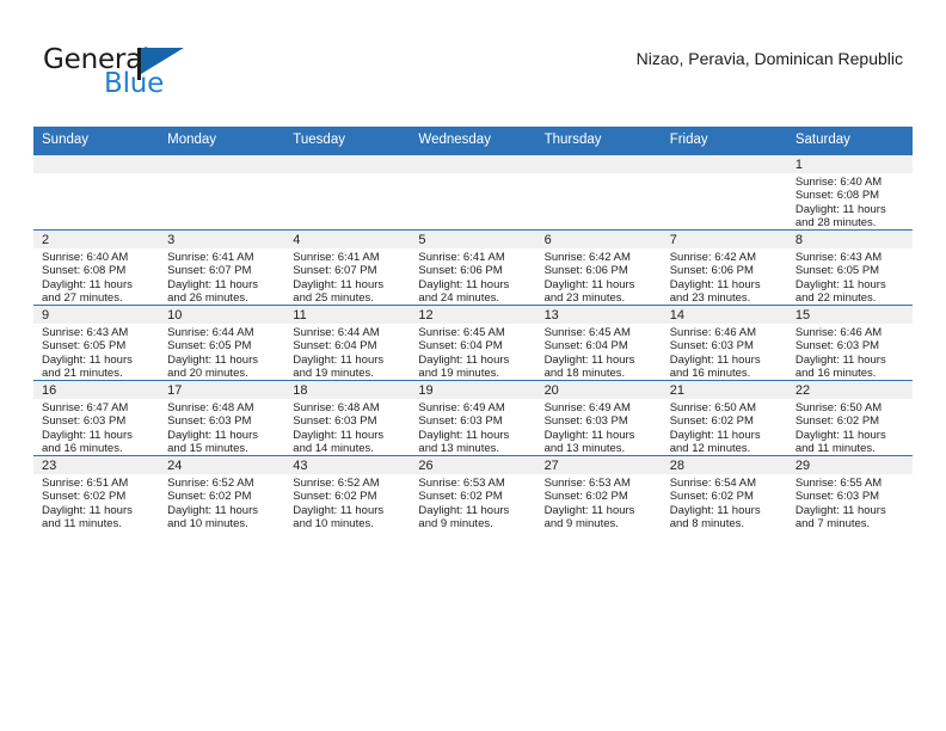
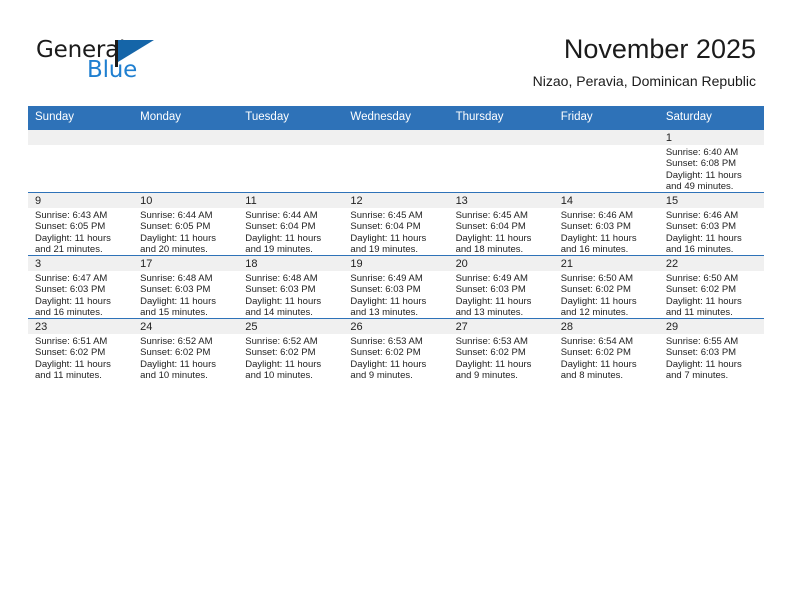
  General
  Blue
+ November 2025
  Nizao, Peravia, Dominican Republic
  Sunday	Monday	Tuesday	Wednesday	Thursday	Friday	Saturday
- 						1Sunrise: 6:40 AMSunset: 6:08 PMDaylight: 11 hoursand 28 minutes.
+ 						1Sunrise: 6:40 AMSunset: 6:08 PMDaylight: 11 hoursand 49 minutes.
- 2Sunrise: 6:40 AMSunset: 6:08 PMDaylight: 11 hoursand 27 minutes.	3Sunrise: 6:41 AMSunset: 6:07 PMDaylight: 11 hoursand 26 minutes.	4Sunrise: 6:41 AMSunset: 6:07 PMDaylight: 11 hoursand 25 minutes.	5Sunrise: 6:41 AMSunset: 6:06 PMDaylight: 11 hoursand 24 minutes.	6Sunrise: 6:42 AMSunset: 6:06 PMDaylight: 11 hoursand 23 minutes.	7Sunrise: 6:42 AMSunset: 6:06 PMDaylight: 11 hoursand 23 minutes.	8Sunrise: 6:43 AMSunset: 6:05 PMDaylight: 11 hoursand 22 minutes.
  9Sunrise: 6:43 AMSunset: 6:05 PMDaylight: 11 hoursand 21 minutes.	10Sunrise: 6:44 AMSunset: 6:05 PMDaylight: 11 hoursand 20 minutes.	11Sunrise: 6:44 AMSunset: 6:04 PMDaylight: 11 hoursand 19 minutes.	12Sunrise: 6:45 AMSunset: 6:04 PMDaylight: 11 hoursand 19 minutes.	13Sunrise: 6:45 AMSunset: 6:04 PMDaylight: 11 hoursand 18 minutes.	14Sunrise: 6:46 AMSunset: 6:03 PMDaylight: 11 hoursand 16 minutes.	15Sunrise: 6:46 AMSunset: 6:03 PMDaylight: 11 hoursand 16 minutes.
- 16Sunrise: 6:47 AMSunset: 6:03 PMDaylight: 11 hoursand 16 minutes.	17Sunrise: 6:48 AMSunset: 6:03 PMDaylight: 11 hoursand 15 minutes.	18Sunrise: 6:48 AMSunset: 6:03 PMDaylight: 11 hoursand 14 minutes.	19Sunrise: 6:49 AMSunset: 6:03 PMDaylight: 11 hoursand 13 minutes.	20Sunrise: 6:49 AMSunset: 6:03 PMDaylight: 11 hoursand 13 minutes.	21Sunrise: 6:50 AMSunset: 6:02 PMDaylight: 11 hoursand 12 minutes.	22Sunrise: 6:50 AMSunset: 6:02 PMDaylight: 11 hoursand 11 minutes.
+ 3Sunrise: 6:47 AMSunset: 6:03 PMDaylight: 11 hoursand 16 minutes.	17Sunrise: 6:48 AMSunset: 6:03 PMDaylight: 11 hoursand 15 minutes.	18Sunrise: 6:48 AMSunset: 6:03 PMDaylight: 11 hoursand 14 minutes.	19Sunrise: 6:49 AMSunset: 6:03 PMDaylight: 11 hoursand 13 minutes.	20Sunrise: 6:49 AMSunset: 6:03 PMDaylight: 11 hoursand 13 minutes.	21Sunrise: 6:50 AMSunset: 6:02 PMDaylight: 11 hoursand 12 minutes.	22Sunrise: 6:50 AMSunset: 6:02 PMDaylight: 11 hoursand 11 minutes.
- 23Sunrise: 6:51 AMSunset: 6:02 PMDaylight: 11 hoursand 11 minutes.	24Sunrise: 6:52 AMSunset: 6:02 PMDaylight: 11 hoursand 10 minutes.	43Sunrise: 6:52 AMSunset: 6:02 PMDaylight: 11 hoursand 10 minutes.	26Sunrise: 6:53 AMSunset: 6:02 PMDaylight: 11 hoursand 9 minutes.	27Sunrise: 6:53 AMSunset: 6:02 PMDaylight: 11 hoursand 9 minutes.	28Sunrise: 6:54 AMSunset: 6:02 PMDaylight: 11 hoursand 8 minutes.	29Sunrise: 6:55 AMSunset: 6:03 PMDaylight: 11 hoursand 7 minutes.
+ 23Sunrise: 6:51 AMSunset: 6:02 PMDaylight: 11 hoursand 11 minutes.	24Sunrise: 6:52 AMSunset: 6:02 PMDaylight: 11 hoursand 10 minutes.	25Sunrise: 6:52 AMSunset: 6:02 PMDaylight: 11 hoursand 10 minutes.	26Sunrise: 6:53 AMSunset: 6:02 PMDaylight: 11 hoursand 9 minutes.	27Sunrise: 6:53 AMSunset: 6:02 PMDaylight: 11 hoursand 9 minutes.	28Sunrise: 6:54 AMSunset: 6:02 PMDaylight: 11 hoursand 8 minutes.	29Sunrise: 6:55 AMSunset: 6:03 PMDaylight: 11 hoursand 7 minutes.
